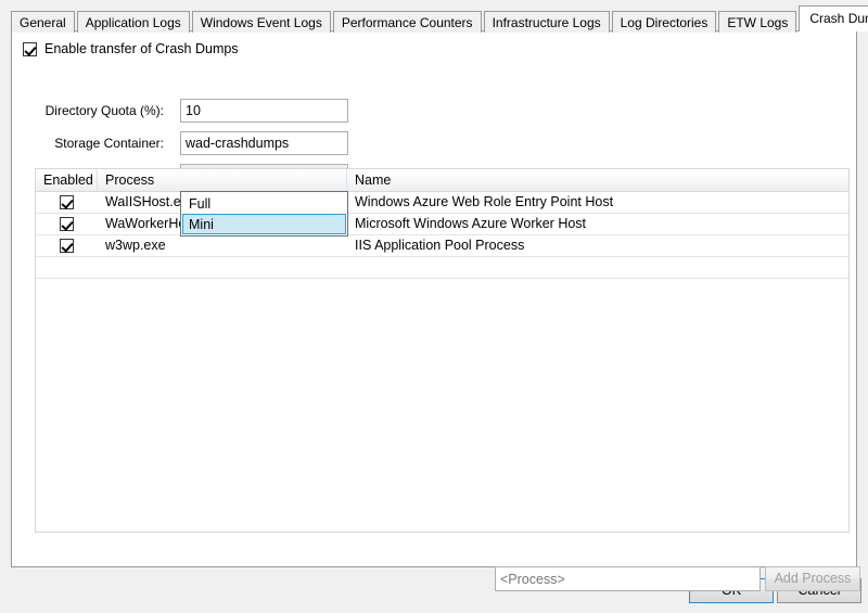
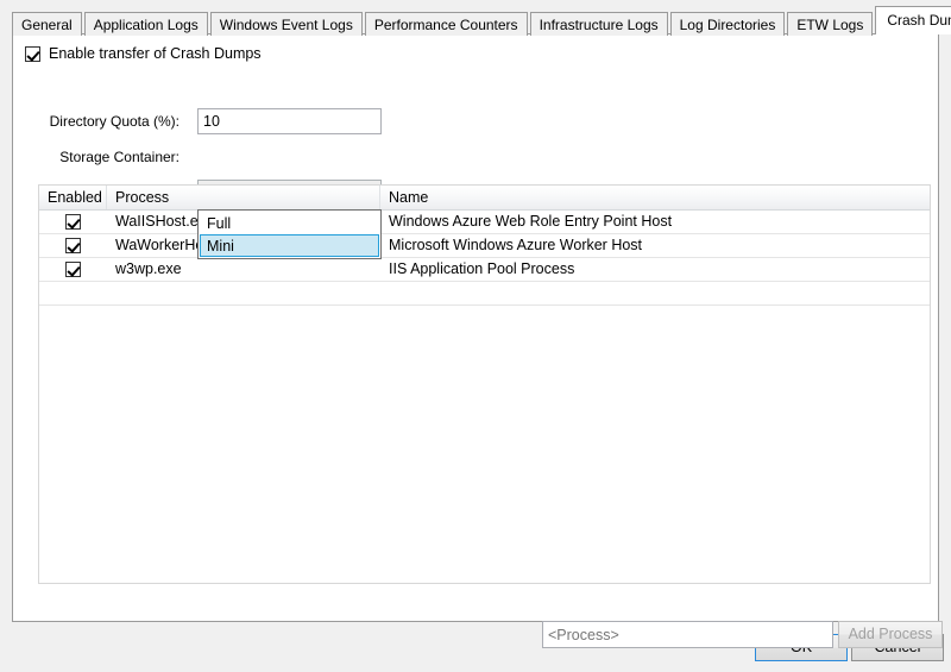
  General
  Application Logs
  Windows Event Logs
  Performance Counters
  Infrastructure Logs
  Log Directories
  ETW Logs
  Crash Du
  Enable transfer of Crash Dumps
  Directory Quota (%):
  10
  Storage Container:
- wad-crashdumps
  Enabled
  Process
  Name
  WaIISHost.e
  Windows Azure Web Role Entry Point Host
  Microsoft Windows Azure Worker Host
  w3wp.exe
  IIS Application Pool Process
  Full
  Mini
  <Process>
  Add Process
